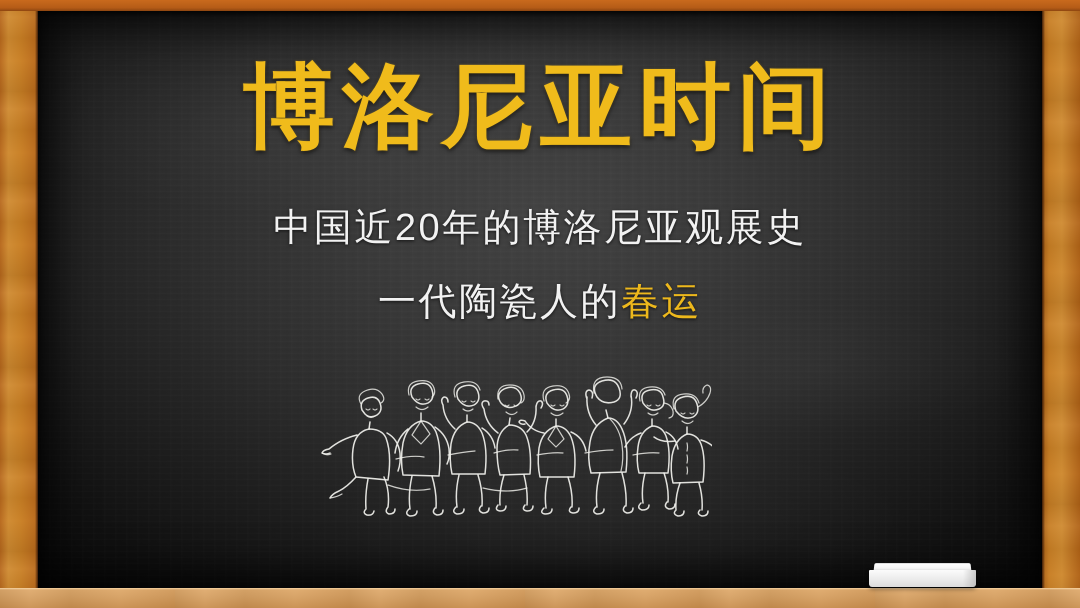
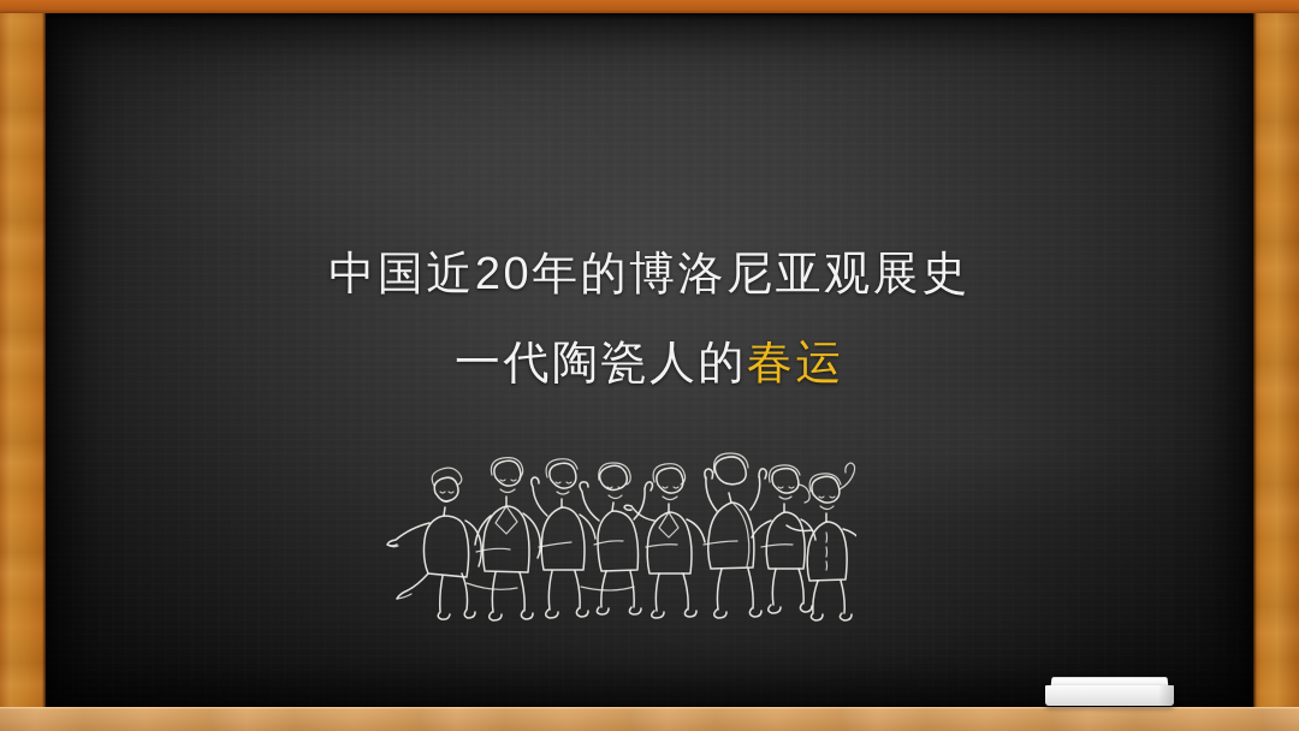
- 博洛尼亚时间
  中国近20年的博洛尼亚观展史
  一代陶瓷人的春运
